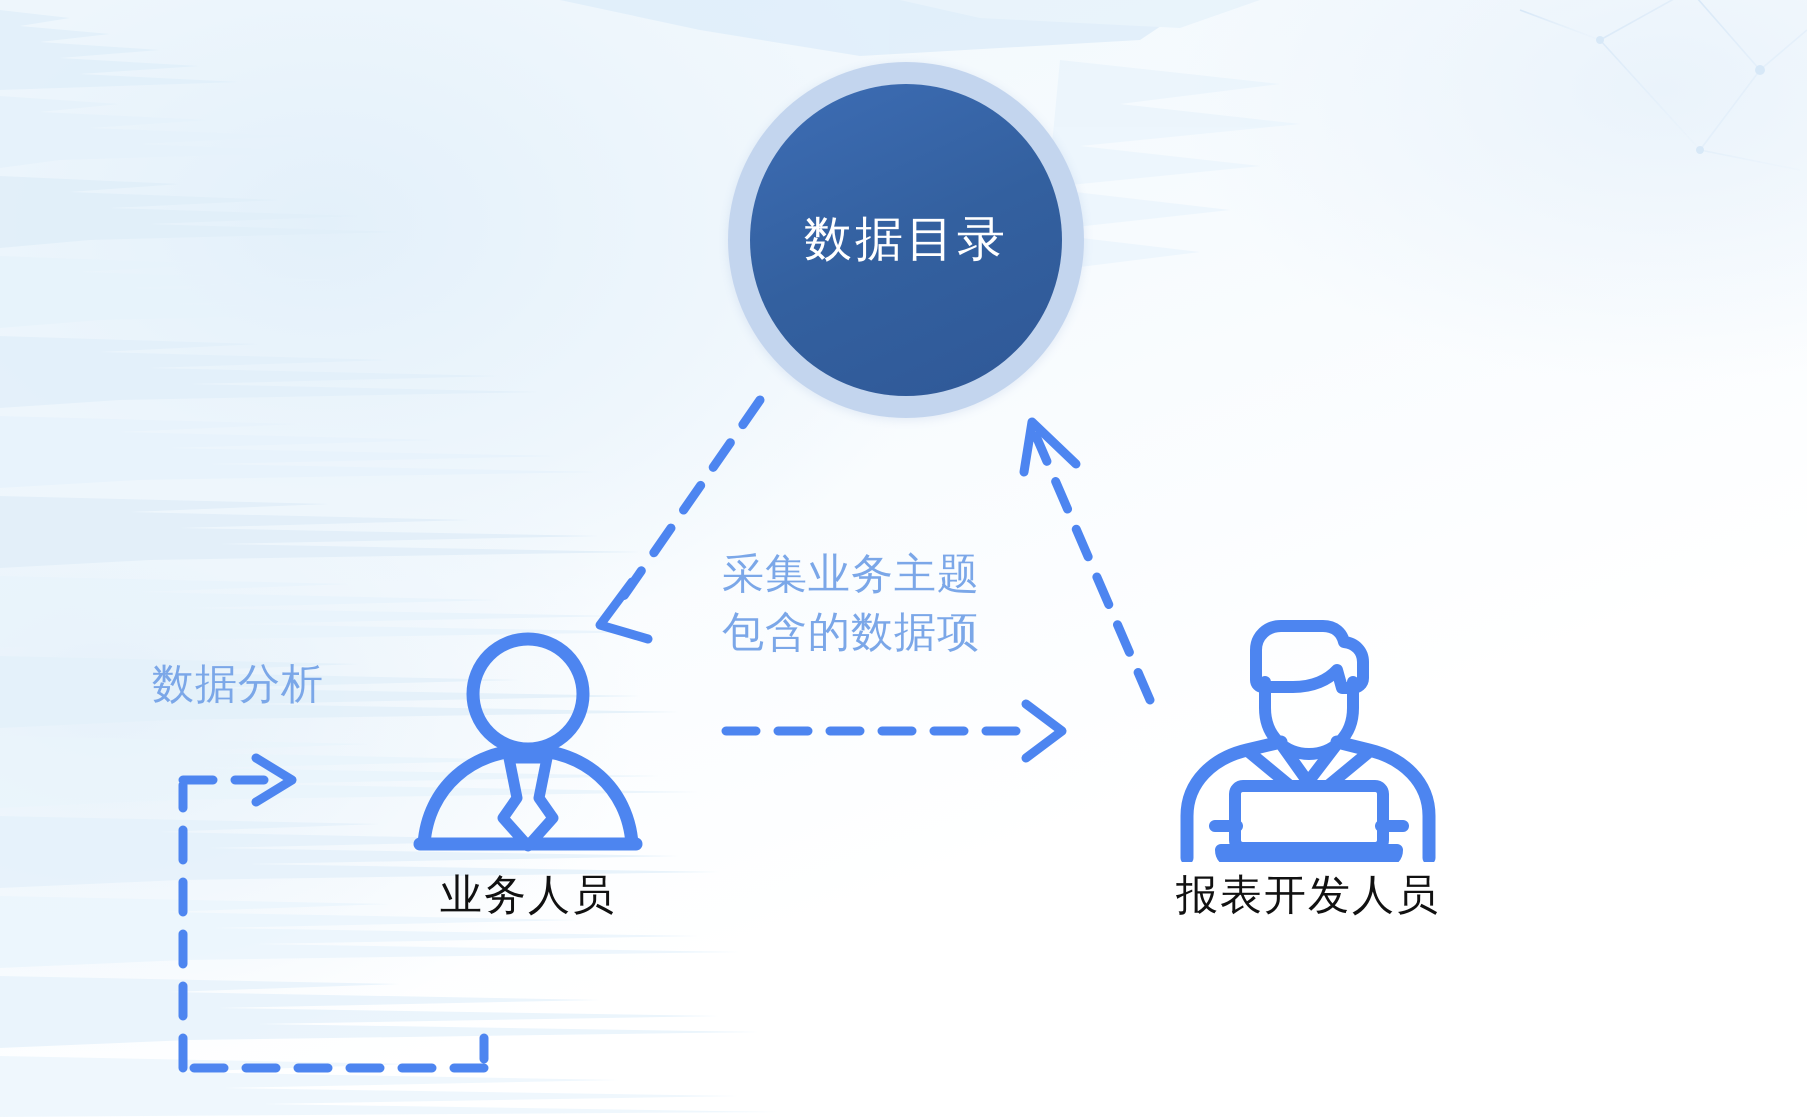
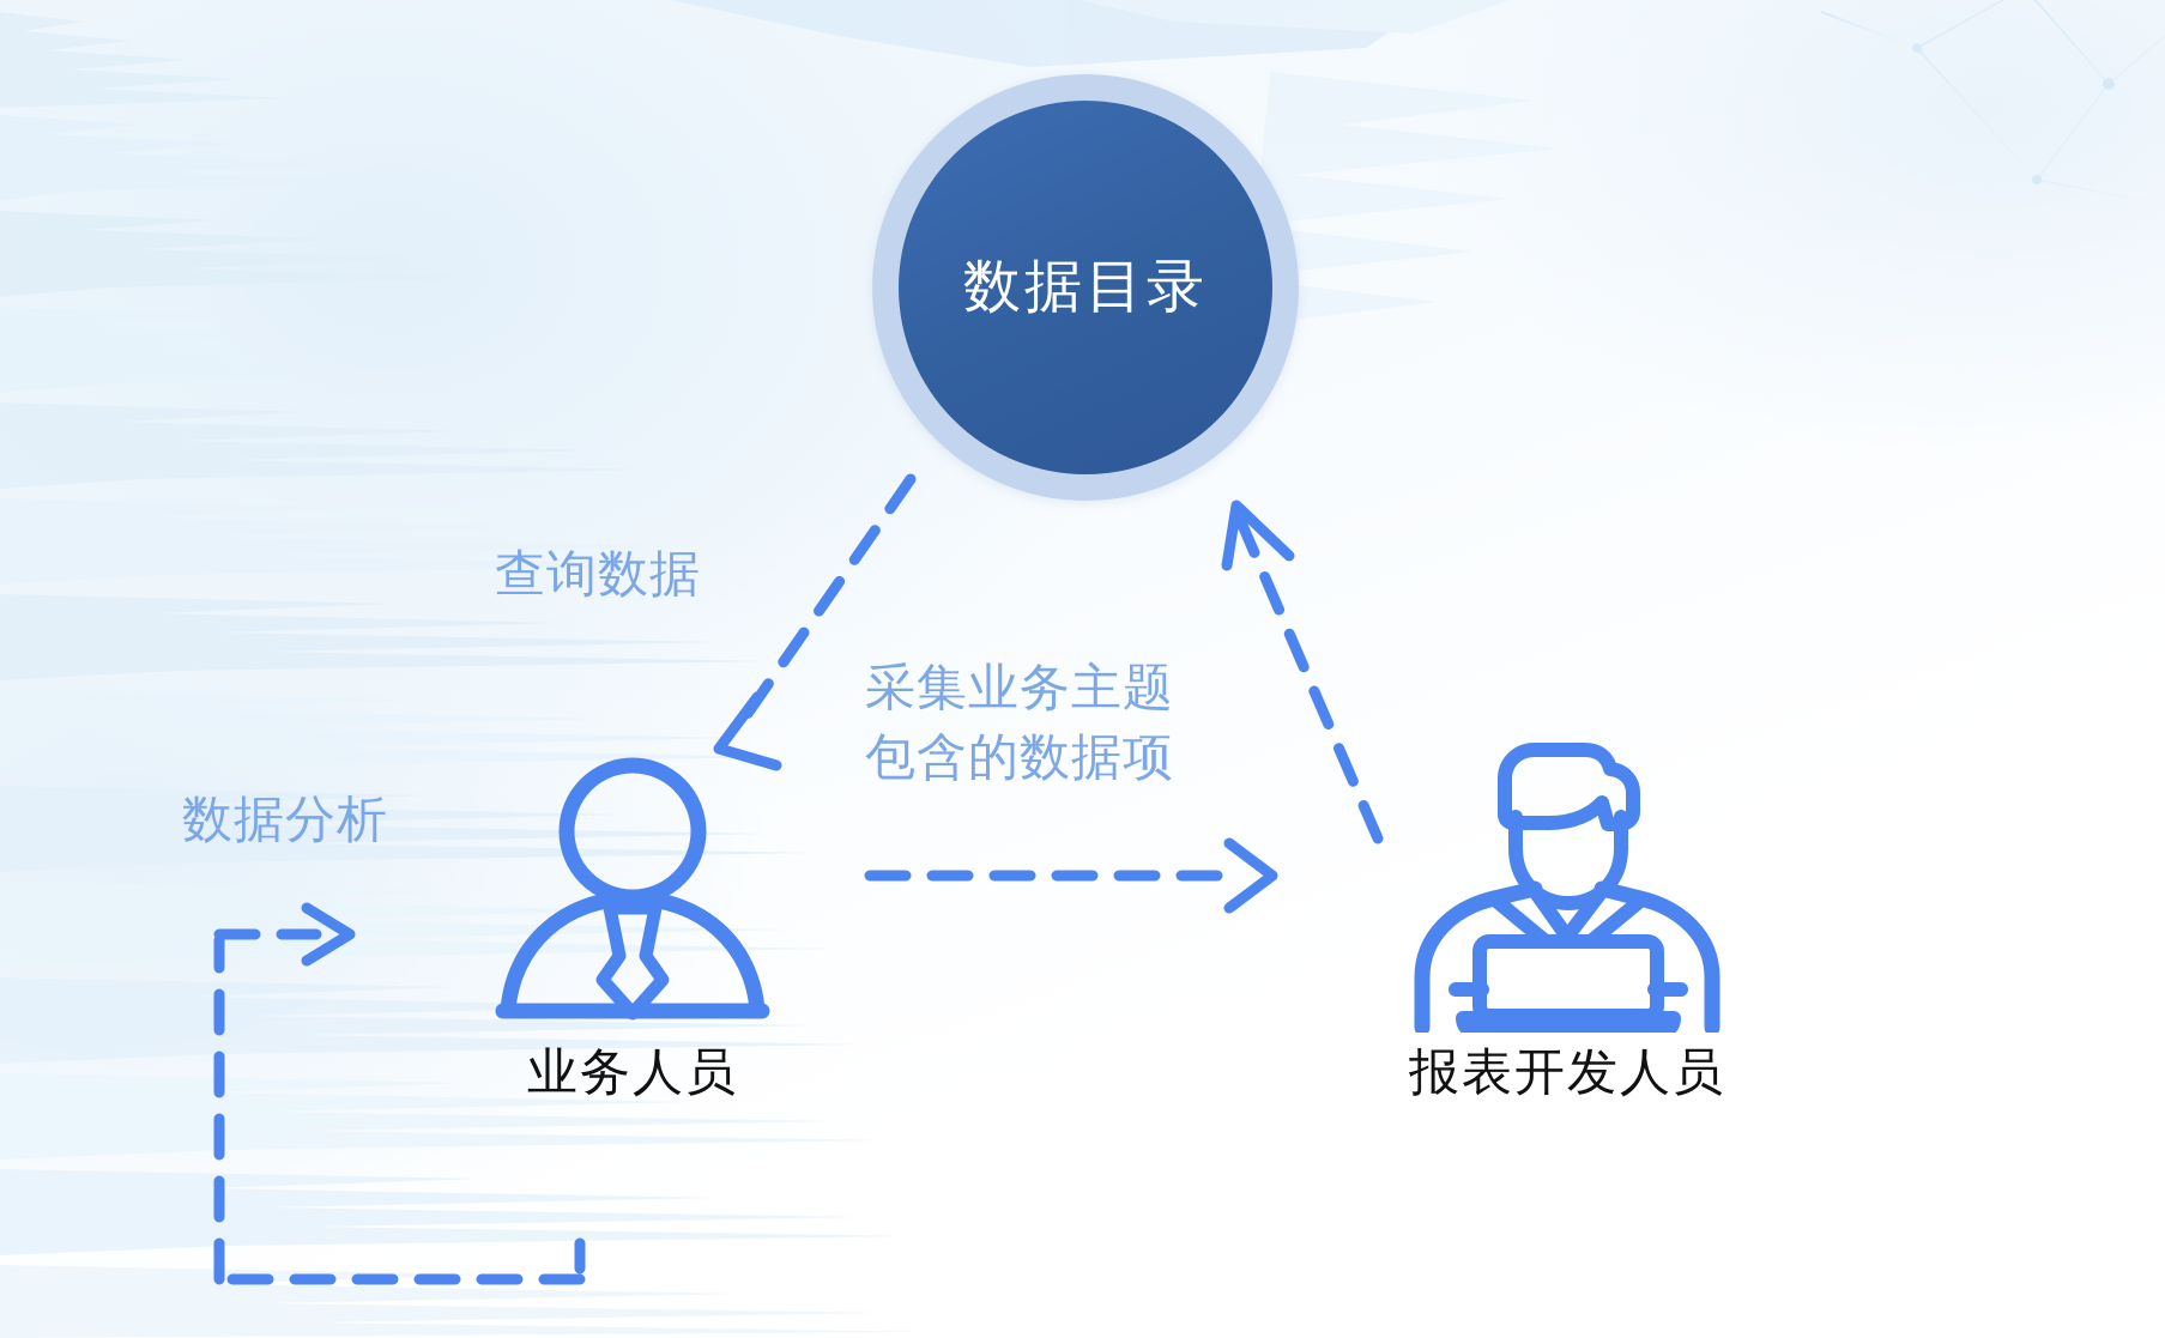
  数据目录
+ 查询数据
  采集业务主题
  包含的数据项
  数据分析
  业务人员
  报表开发人员
